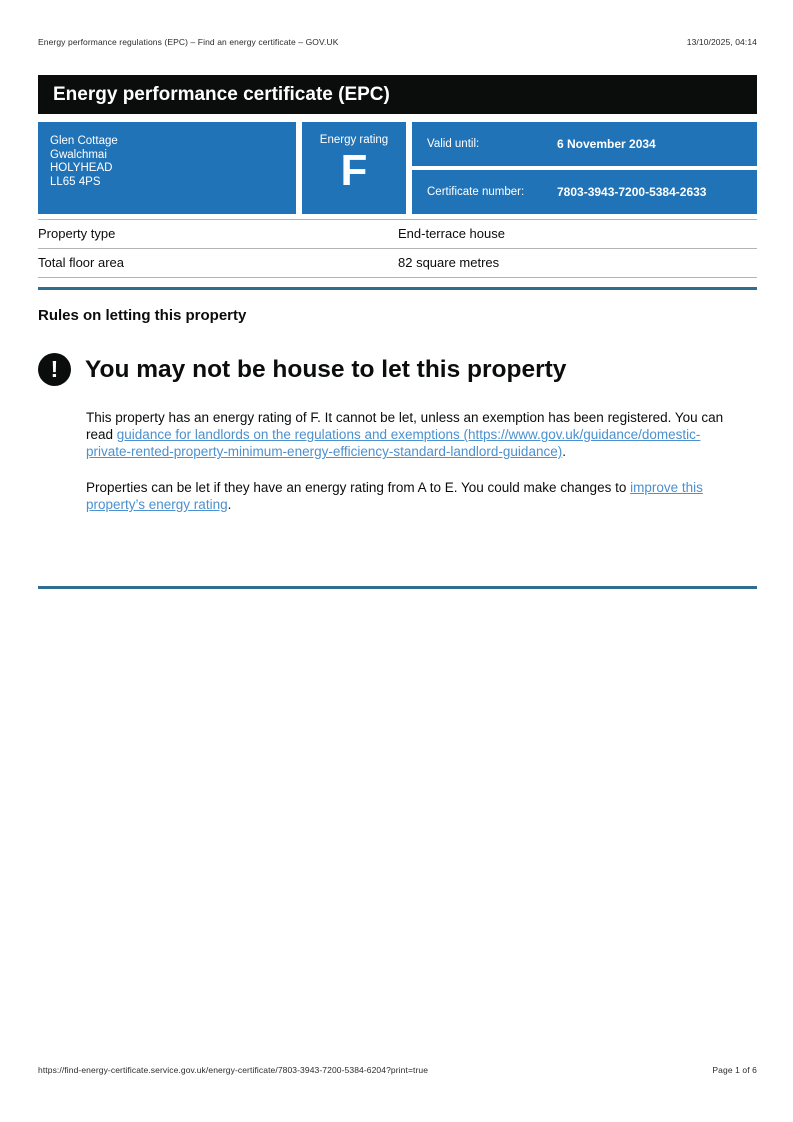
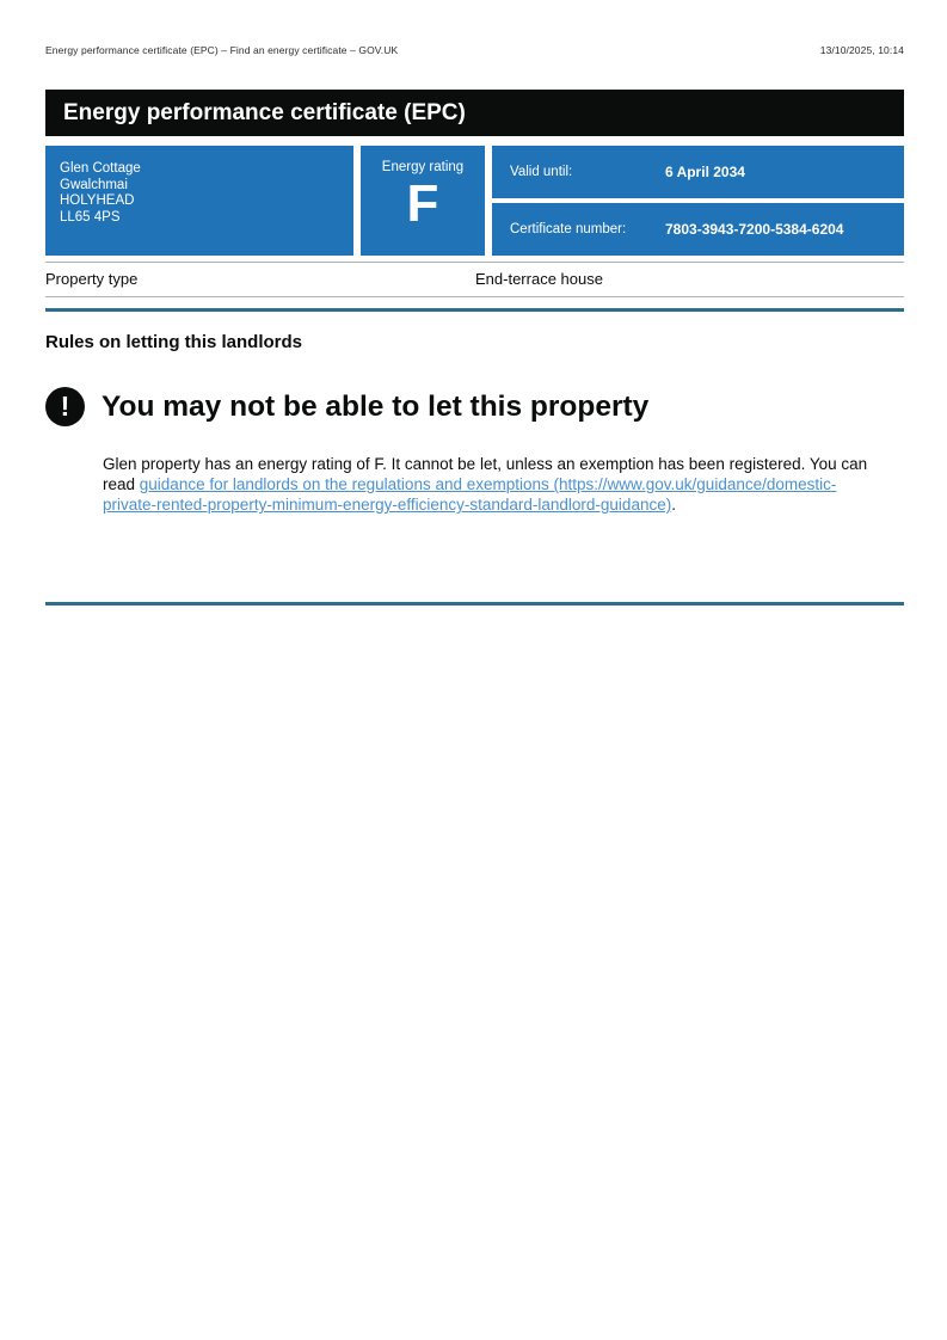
- Energy performance regulations (EPC) – Find an energy certificate – GOV.UK
+ Energy performance certificate (EPC) – Find an energy certificate – GOV.UK
- 13/10/2025, 04:14
+ 13/10/2025, 10:14
  Energy performance certificate (EPC)
  Glen Cottage
  Gwalchmai
  HOLYHEAD
  LL65 4PS
  Energy rating
  F
  Valid until:
- 6 November 2034
+ 6 April 2034
  Certificate number:
- 7803-3943-7200-5384-2633
+ 7803-3943-7200-5384-6204
  Property type
  End-terrace house
- Total floor area
- 82 square metres
- Rules on letting this property
+ Rules on letting this landlords
  !
- You may not be house to let this property
+ You may not be able to let this property
- This property has an energy rating of F. It cannot be let, unless an exemption has been registered. You can read guidance for landlords on the regulations and exemptions (https://www.gov.uk/guidance/domestic-private-rented-property-minimum-energy-efficiency-standard-landlord-guidance).
+ Glen property has an energy rating of F. It cannot be let, unless an exemption has been registered. You can read guidance for landlords on the regulations and exemptions (https://www.gov.uk/guidance/domestic-private-rented-property-minimum-energy-efficiency-standard-landlord-guidance).
- Properties can be let if they have an energy rating from A to E. You could make changes to improve this property’s energy rating.
- https://find-energy-certificate.service.gov.uk/energy-certificate/7803-3943-7200-5384-6204?print=true
- Page 1 of 6
